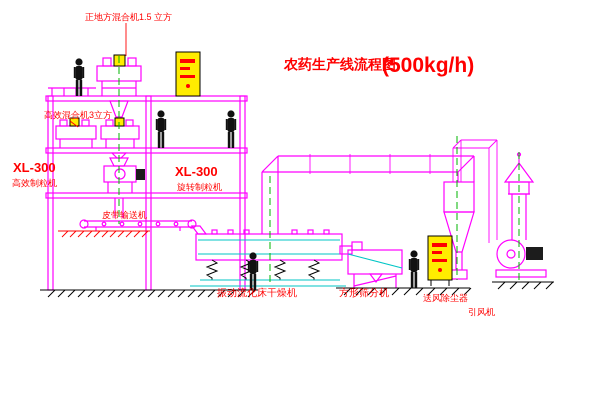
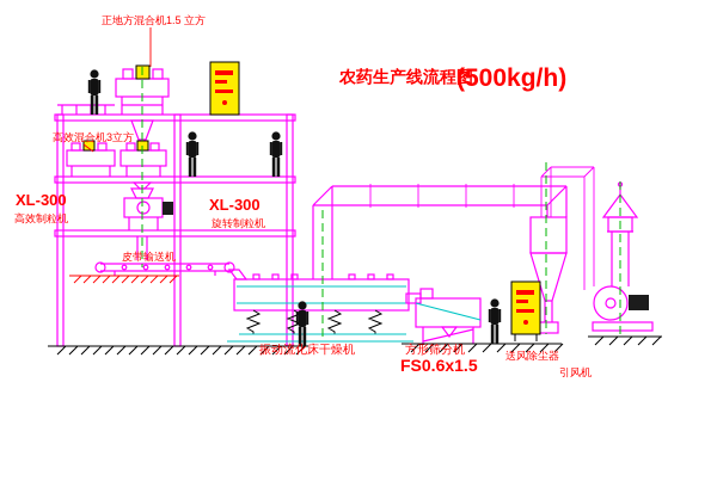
  正地方混合机1.5 立方
  高效混合机3立方
  XL-300
  高效制粒机
  XL-300
  旋转制粒机
  皮带输送机
  振动流化床干燥机
  方形筛分机
+ FS0.6x1.5
  送风除尘器
  引风机
  农药生产线流程图
  (500kg/h)
